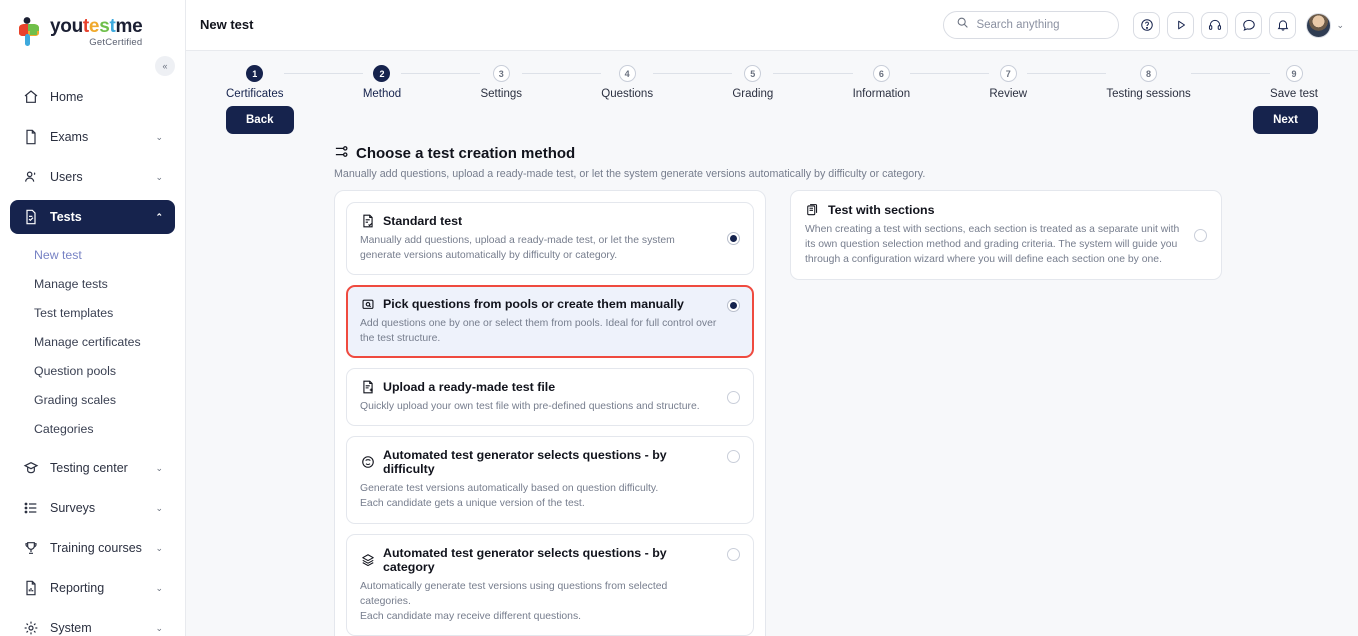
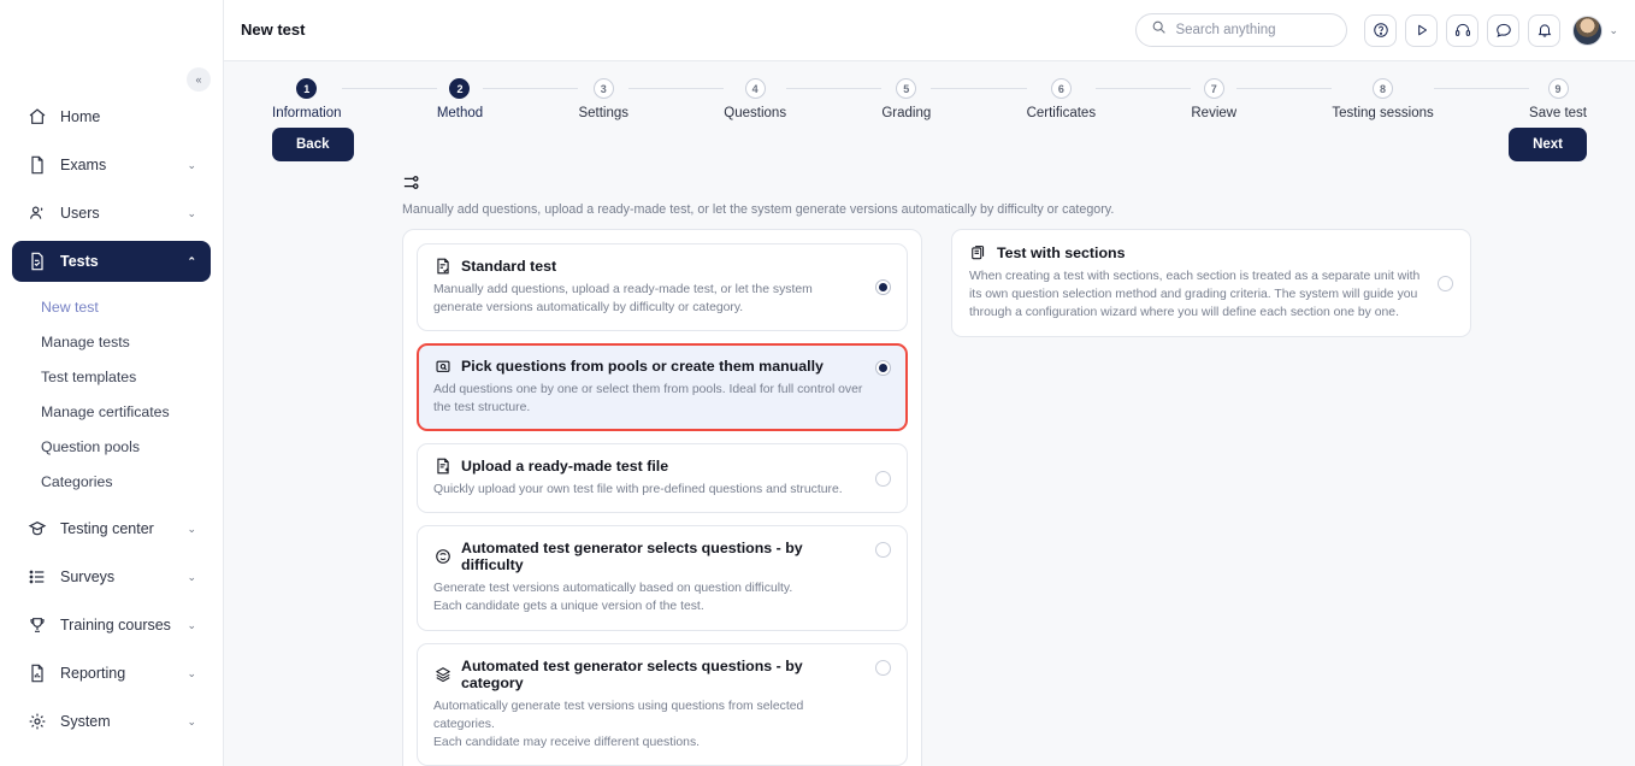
- youtestme
- GetCertified
  «
  Home
  Exams
  ⌄
  Users
  ⌄
  Tests
  ⌃
  New test
  Manage tests
  Test templates
  Manage certificates
  Question pools
- Grading scales
  Categories
  Testing center
  ⌄
  Surveys
  ⌄
  Training courses
  ⌄
  Reporting
  ⌄
  System
  ⌄
  New test
  Search anything
  ⌄
  1
- Certificates
+ Information
  2
  Method
  3
  Settings
  4
  Questions
  5
  Grading
  6
- Information
+ Certificates
  7
  Review
  8
  Testing sessions
  9
  Save test
  Back
  Next
- Choose a test creation method
  Manually add questions, upload a ready-made test, or let the system generate versions automatically by difficulty or category.
  Standard test
  Manually add questions, upload a ready-made test, or let the system generate versions automatically by difficulty or category.
  Pick questions from pools or create them manually
  Add questions one by one or select them from pools. Ideal for full control over the test structure.
  Upload a ready-made test file
  Quickly upload your own test file with pre-defined questions and structure.
  Automated test generator selects questions - by difficulty
  Generate test versions automatically based on question difficulty.
  Each candidate gets a unique version of the test.
  Automated test generator selects questions - by category
  Automatically generate test versions using questions from selected categories.
  Each candidate may receive different questions.
  Test with sections
  When creating a test with sections, each section is treated as a separate unit with its own question selection method and grading criteria. The system will guide you through a configuration wizard where you will define each section one by one.
